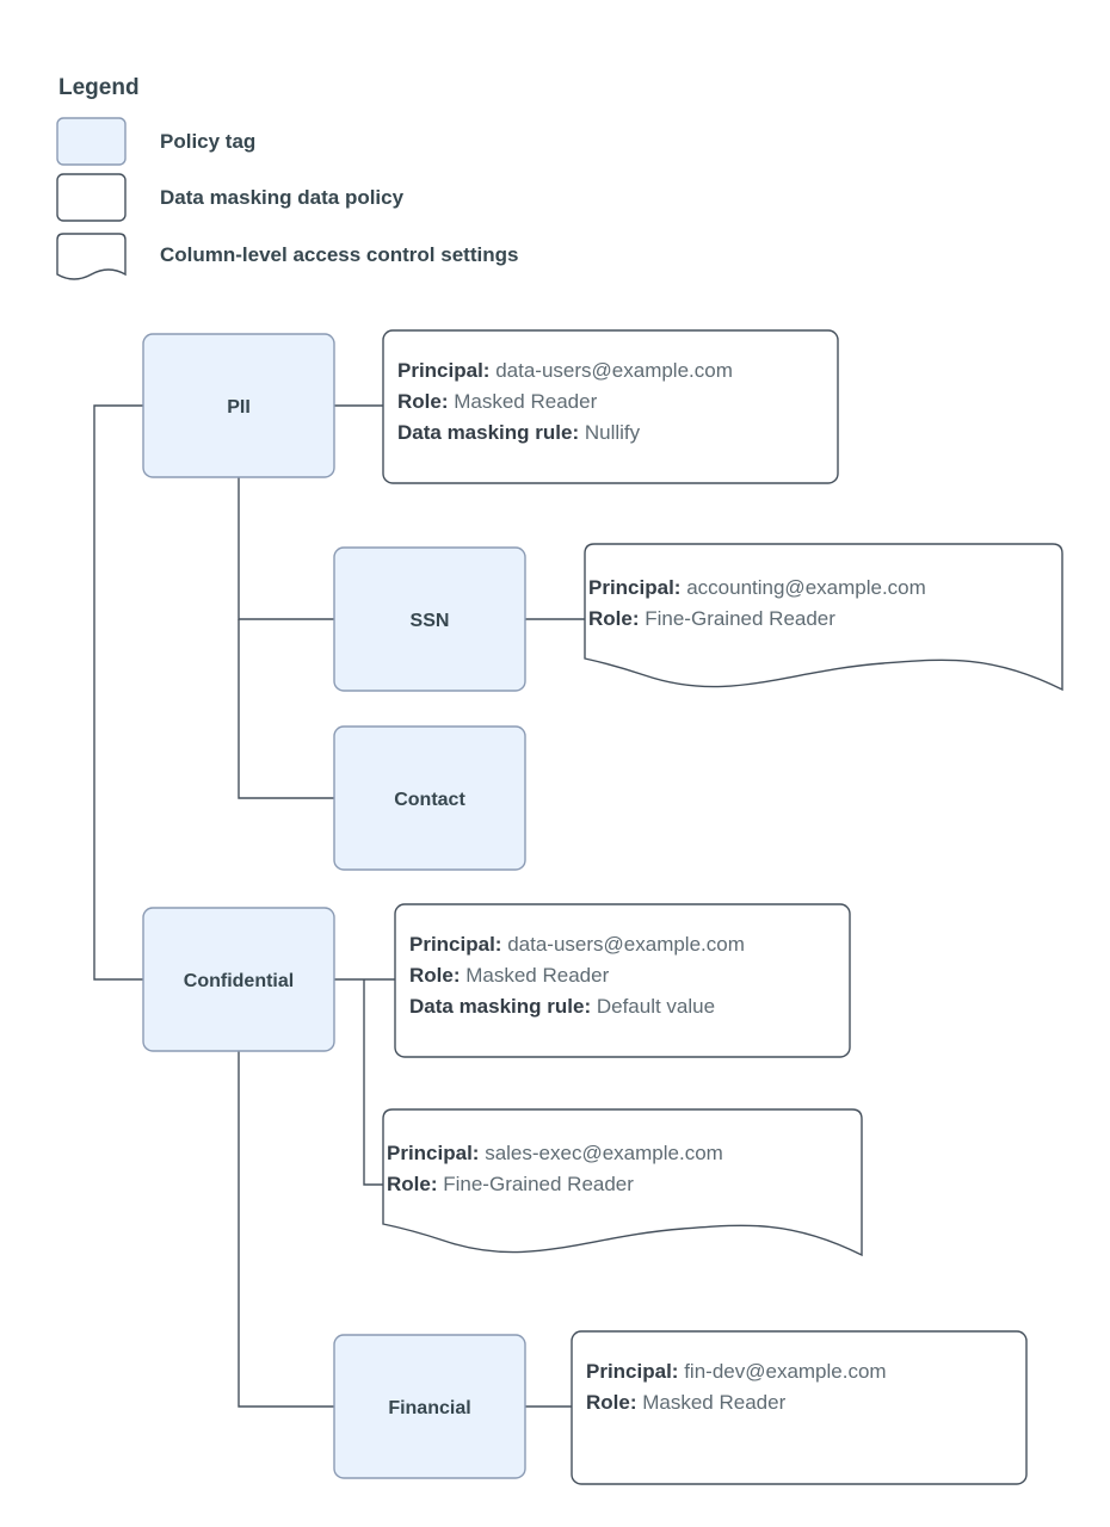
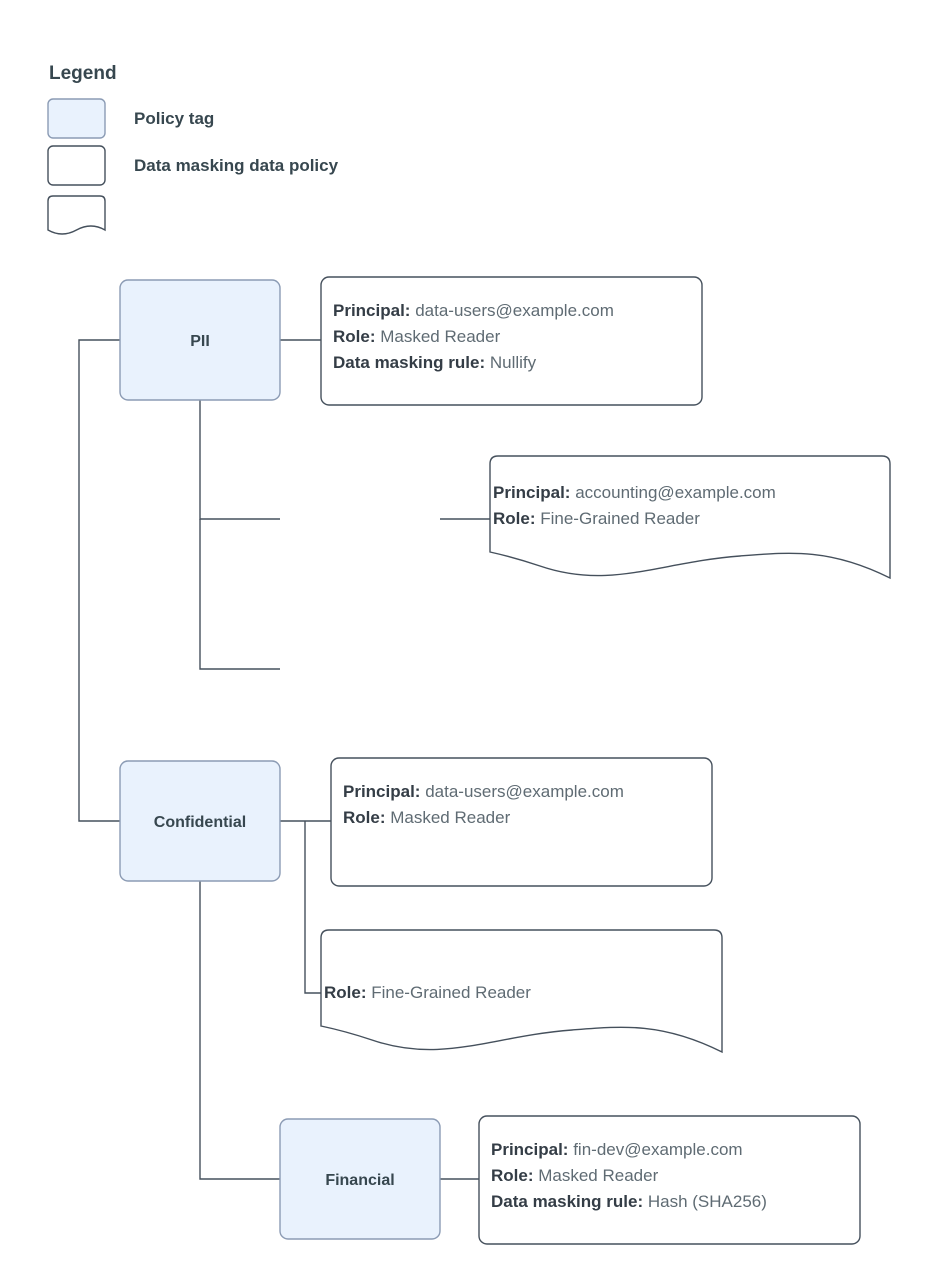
  Legend
  Policy tag
  Data masking data policy
- Column-level access control settings
  PII
- SSN
- Contact
  Confidential
  Financial
  Principal: data-users@example.com
  Role: Masked Reader
  Data masking rule: Nullify
  Principal: accounting@example.com
  Role: Fine-Grained Reader
  Principal: data-users@example.com
  Role: Masked Reader
- Data masking rule: Default value
- Principal: sales-exec@example.com
  Role: Fine-Grained Reader
  Principal: fin-dev@example.com
  Role: Masked Reader
+ Data masking rule: Hash (SHA256)
